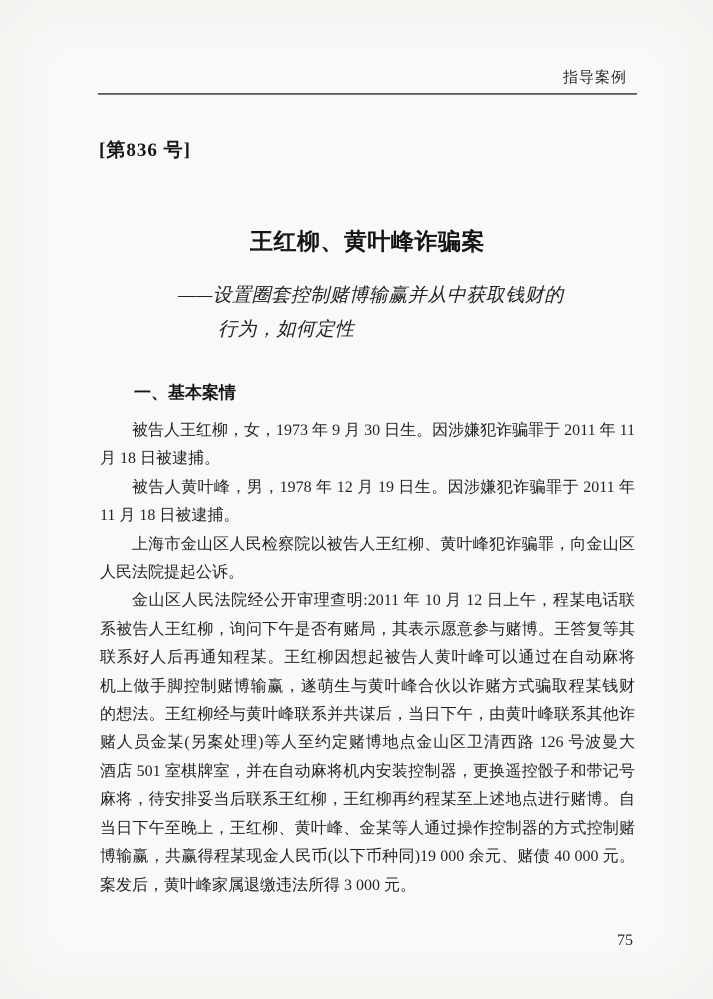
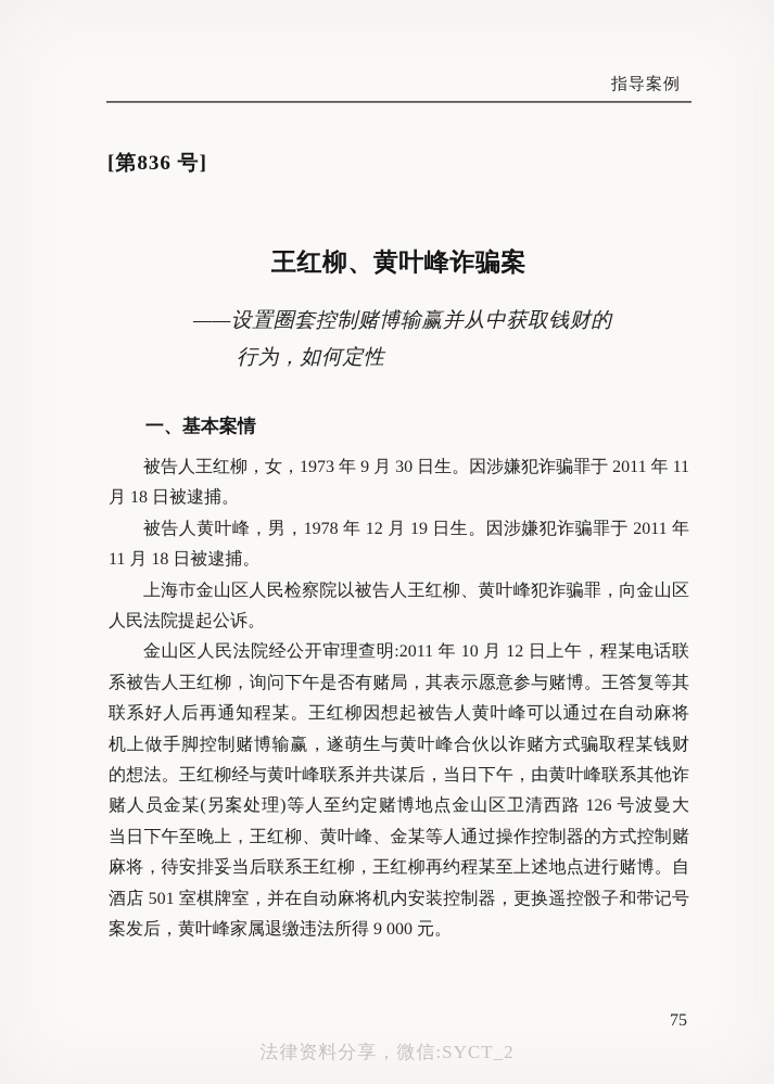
  指导案例
  [第836 号]
  王红柳、黄叶峰诈骗案
  ——设置圈套控制赌博输赢并从中获取钱财的
  行为，如何定性
  一、基本案情
  被告人王红柳，女，1973 年 9 月 30 日生。因涉嫌犯诈骗罪于 2011 年 11
  月 18 日被逮捕。
  被告人黄叶峰，男，1978 年 12 月 19 日生。因涉嫌犯诈骗罪于 2011 年
  11 月 18 日被逮捕。
  上海市金山区人民检察院以被告人王红柳、黄叶峰犯诈骗罪，向金山区
  人民法院提起公诉。
  金山区人民法院经公开审理查明:2011 年 10 月 12 日上午，程某电话联
  系被告人王红柳，询问下午是否有赌局，其表示愿意参与赌博。王答复等其
  联系好人后再通知程某。王红柳因想起被告人黄叶峰可以通过在自动麻将
  机上做手脚控制赌博输赢，遂萌生与黄叶峰合伙以诈赌方式骗取程某钱财
  的想法。王红柳经与黄叶峰联系并共谋后，当日下午，由黄叶峰联系其他诈
  赌人员金某(另案处理)等人至约定赌博地点金山区卫清西路 126 号波曼大
- 酒店 501 室棋牌室，并在自动麻将机内安装控制器，更换遥控骰子和带记号
+ 当日下午至晚上，王红柳、黄叶峰、金某等人通过操作控制器的方式控制赌
  麻将，待安排妥当后联系王红柳，王红柳再约程某至上述地点进行赌博。自
- 当日下午至晚上，王红柳、黄叶峰、金某等人通过操作控制器的方式控制赌
+ 酒店 501 室棋牌室，并在自动麻将机内安装控制器，更换遥控骰子和带记号
- 博输赢，共赢得程某现金人民币(以下币种同)19 000 余元、赌债 40 000 元。
- 案发后，黄叶峰家属退缴违法所得 3 000 元。
+ 案发后，黄叶峰家属退缴违法所得 9 000 元。
  75
+ 法律资料分享，微信:SYCT_2
